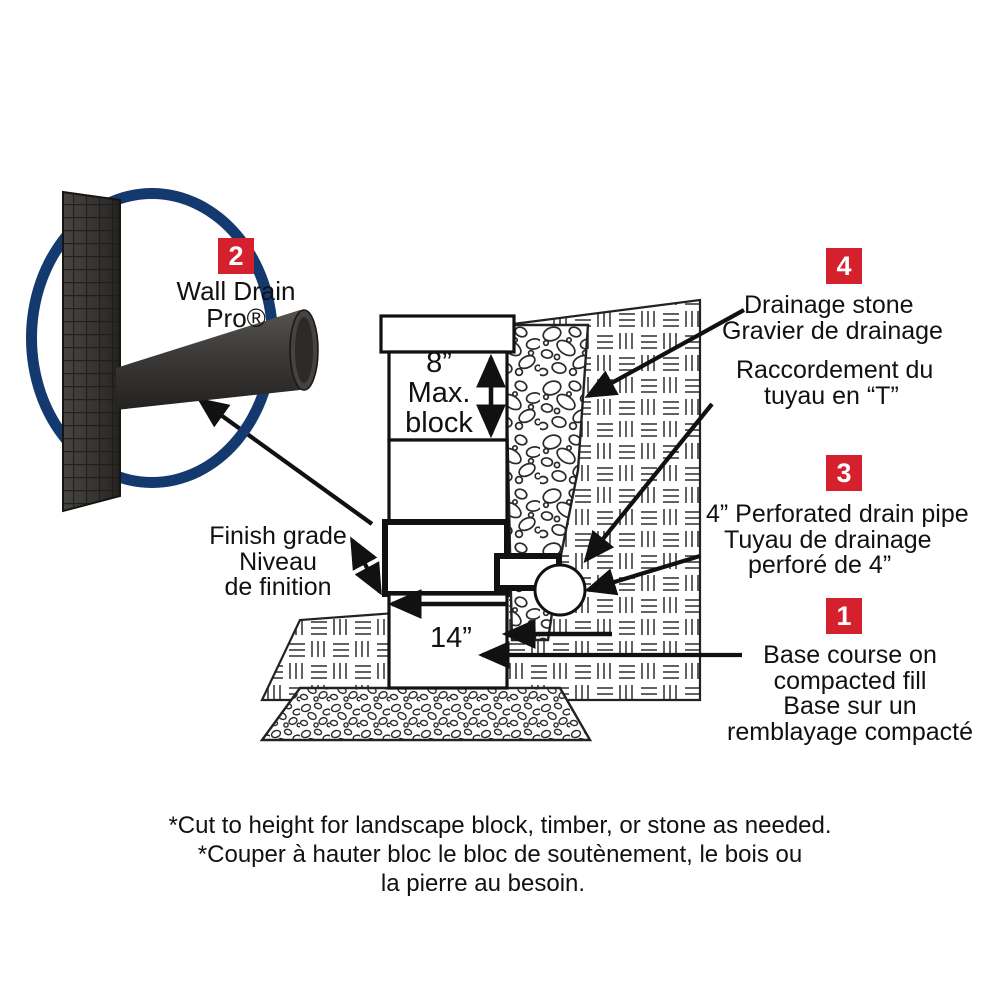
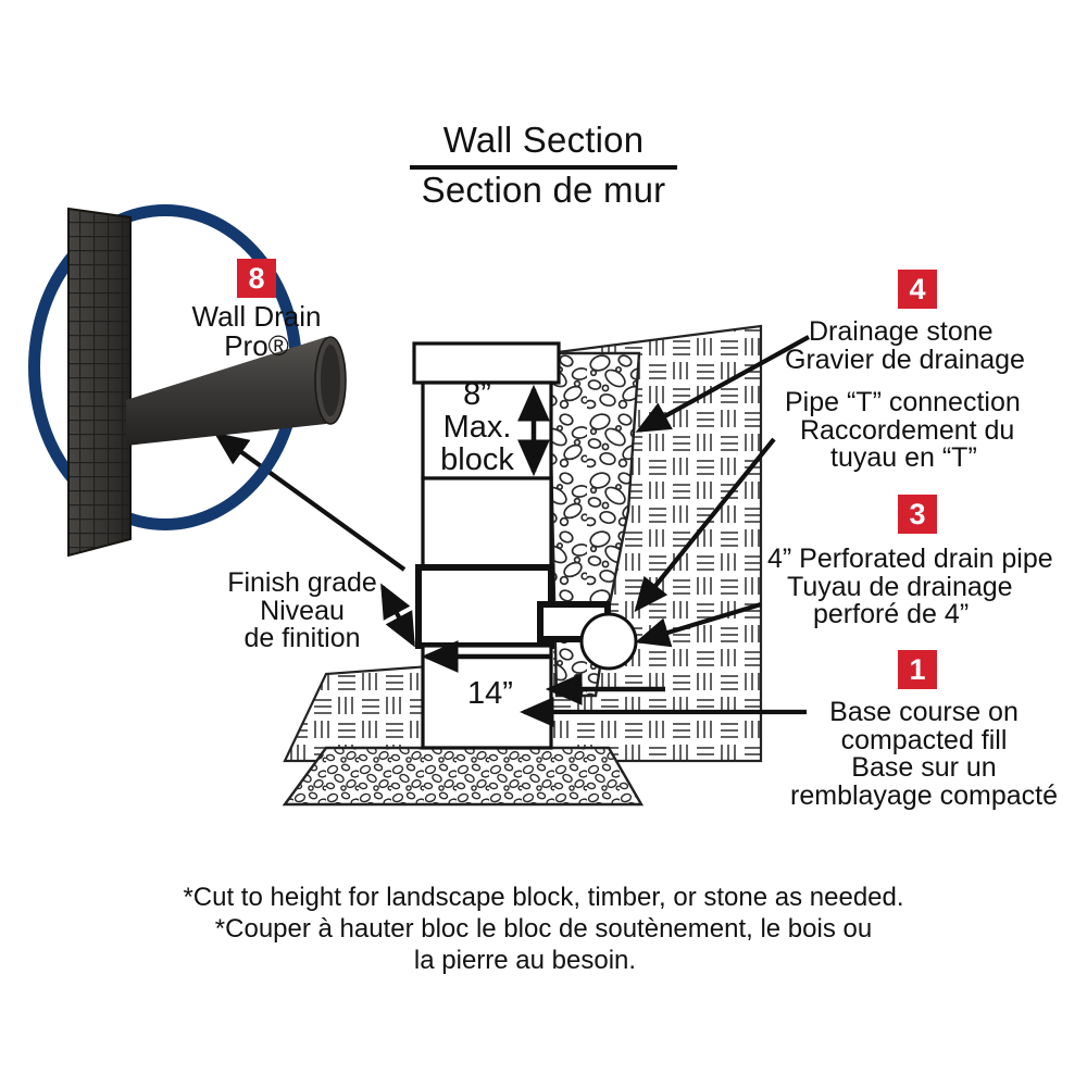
+ Wall Section
+ Section de mur
- 2
+ 8
  Wall Drain
  Pro®
  8”
  Max.
  block
  14”
  Finish grade
  Niveau
  de finition
  4
  Drainage stone
  Gravier de drainage
+ Pipe “T” connection
  Raccordement du
  tuyau en “T”
  3
  4” Perforated drain pipe
  Tuyau de drainage
  perforé de 4”
  1
  Base course on
  compacted fill
  Base sur un
  remblayage compacté
  *Cut to height for landscape block, timber, or stone as needed.
  *Couper à hauter bloc le bloc de soutènement, le bois ou
  la pierre au besoin.
